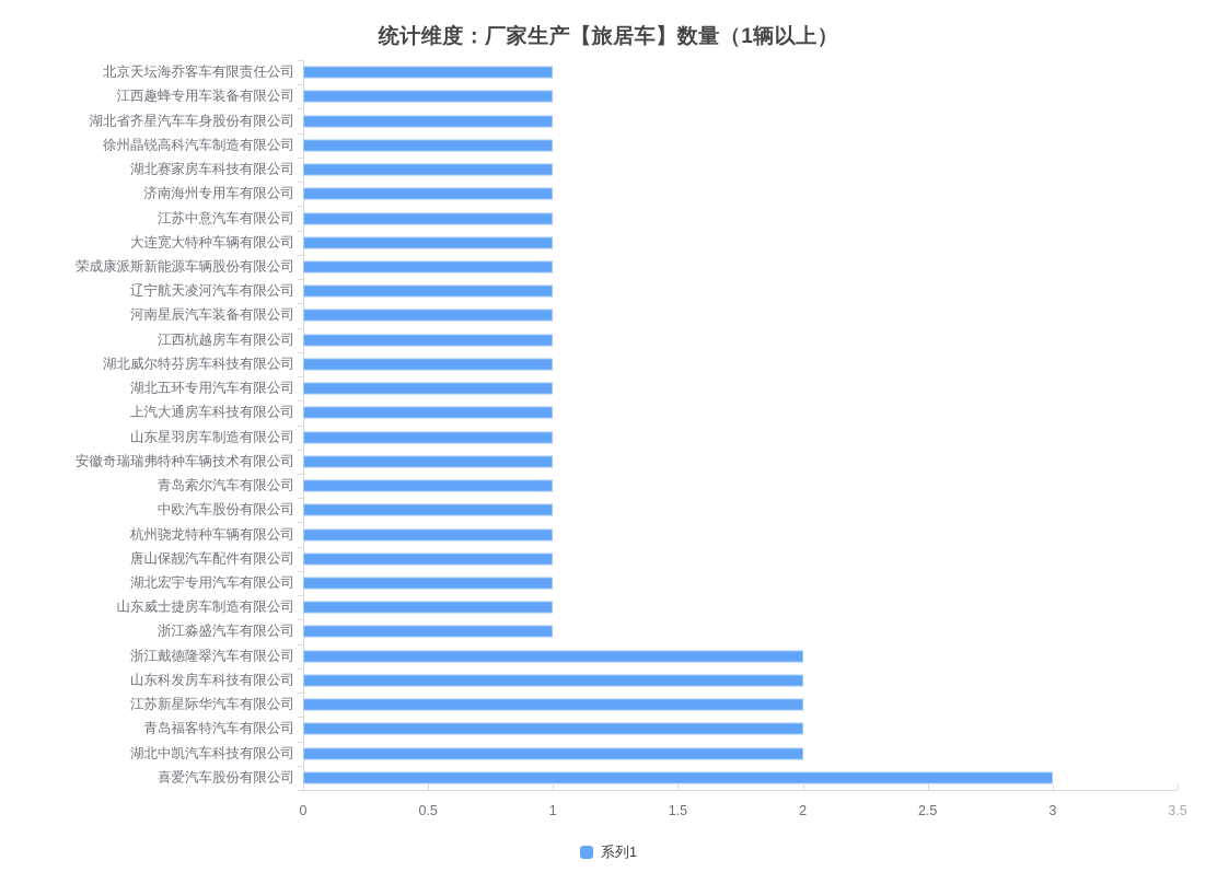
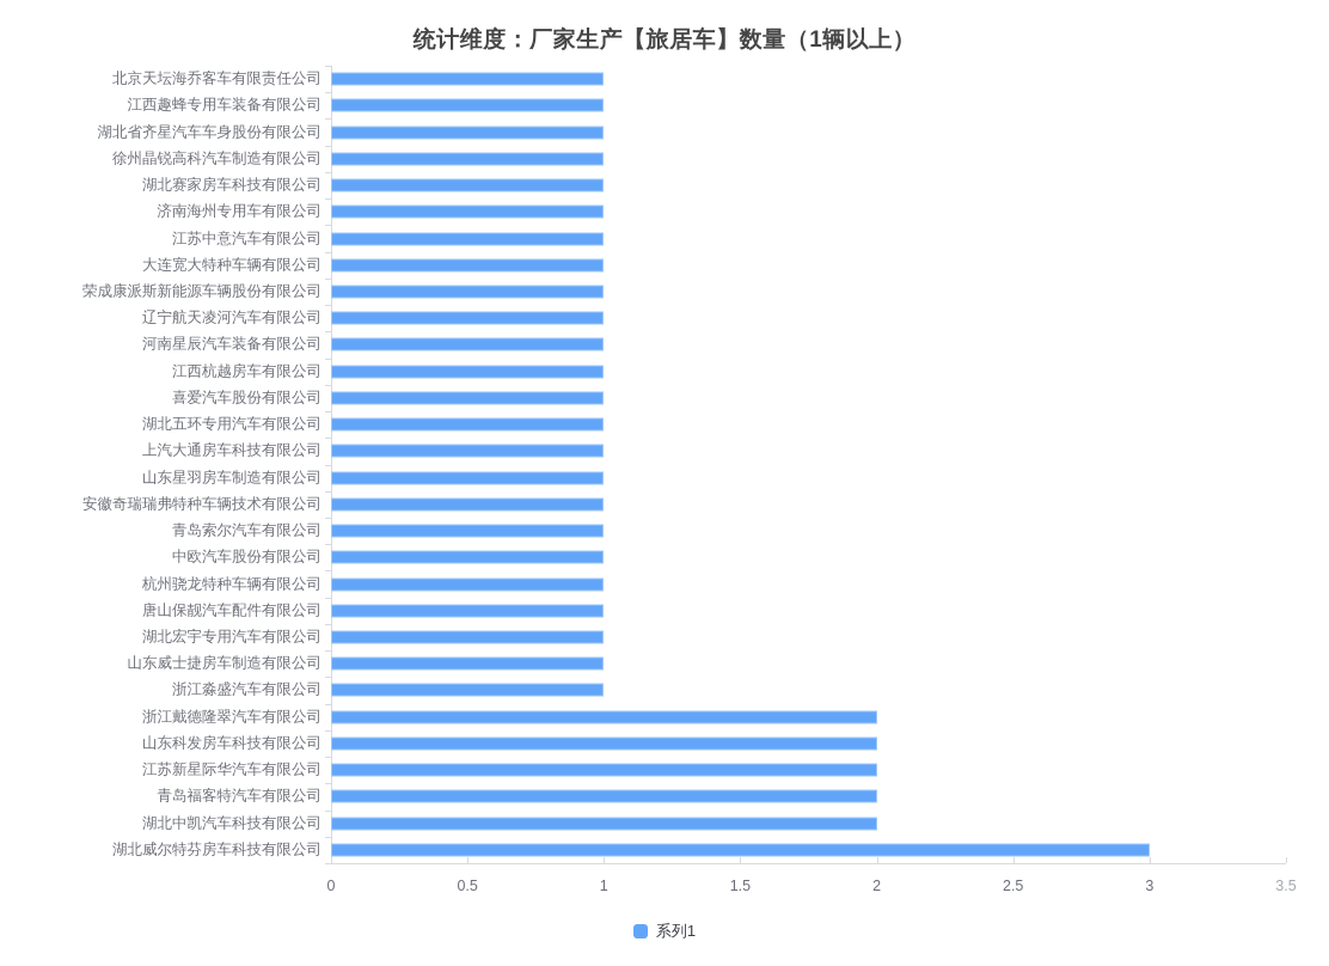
  统计维度：厂家生产【旅居车】数量（1辆以上）
  北京天坛海乔客车有限责任公司
  江西趣蜂专用车装备有限公司
  湖北省齐星汽车车身股份有限公司
  徐州晶锐高科汽车制造有限公司
  湖北赛家房车科技有限公司
  济南海州专用车有限公司
  江苏中意汽车有限公司
  大连宽大特种车辆有限公司
  荣成康派斯新能源车辆股份有限公司
  辽宁航天凌河汽车有限公司
  河南星辰汽车装备有限公司
  江西杭越房车有限公司
- 湖北威尔特芬房车科技有限公司
+ 喜爱汽车股份有限公司
  湖北五环专用汽车有限公司
  上汽大通房车科技有限公司
  山东星羽房车制造有限公司
  安徽奇瑞瑞弗特种车辆技术有限公司
  青岛索尔汽车有限公司
  中欧汽车股份有限公司
  杭州骁龙特种车辆有限公司
  唐山保靓汽车配件有限公司
  湖北宏宇专用汽车有限公司
  山东威士捷房车制造有限公司
  浙江淼盛汽车有限公司
  浙江戴德隆翠汽车有限公司
  山东科发房车科技有限公司
  江苏新星际华汽车有限公司
  青岛福客特汽车有限公司
  湖北中凯汽车科技有限公司
- 喜爱汽车股份有限公司
+ 湖北威尔特芬房车科技有限公司
  0
  0.5
  1
  1.5
  2
  2.5
  3
  3.5
  系列1
